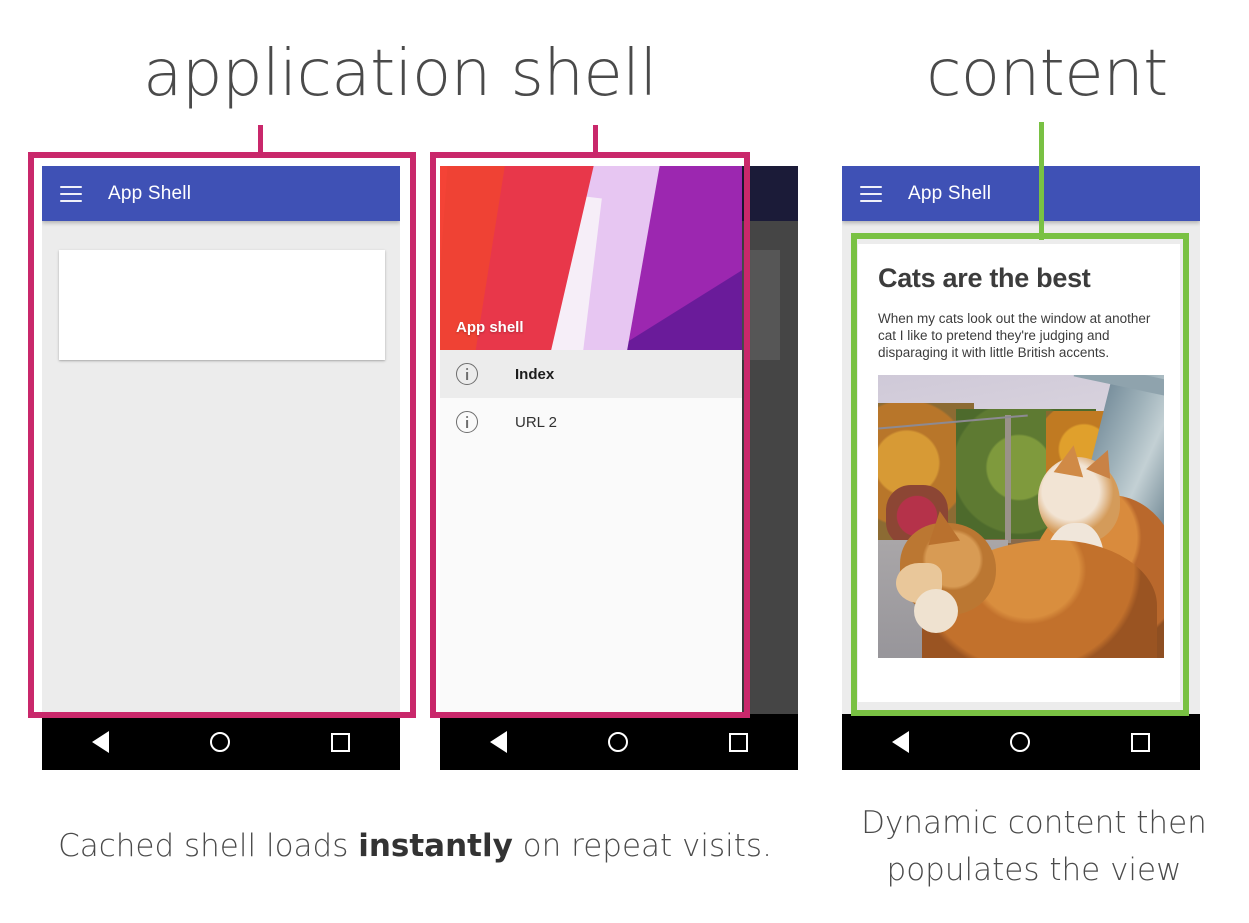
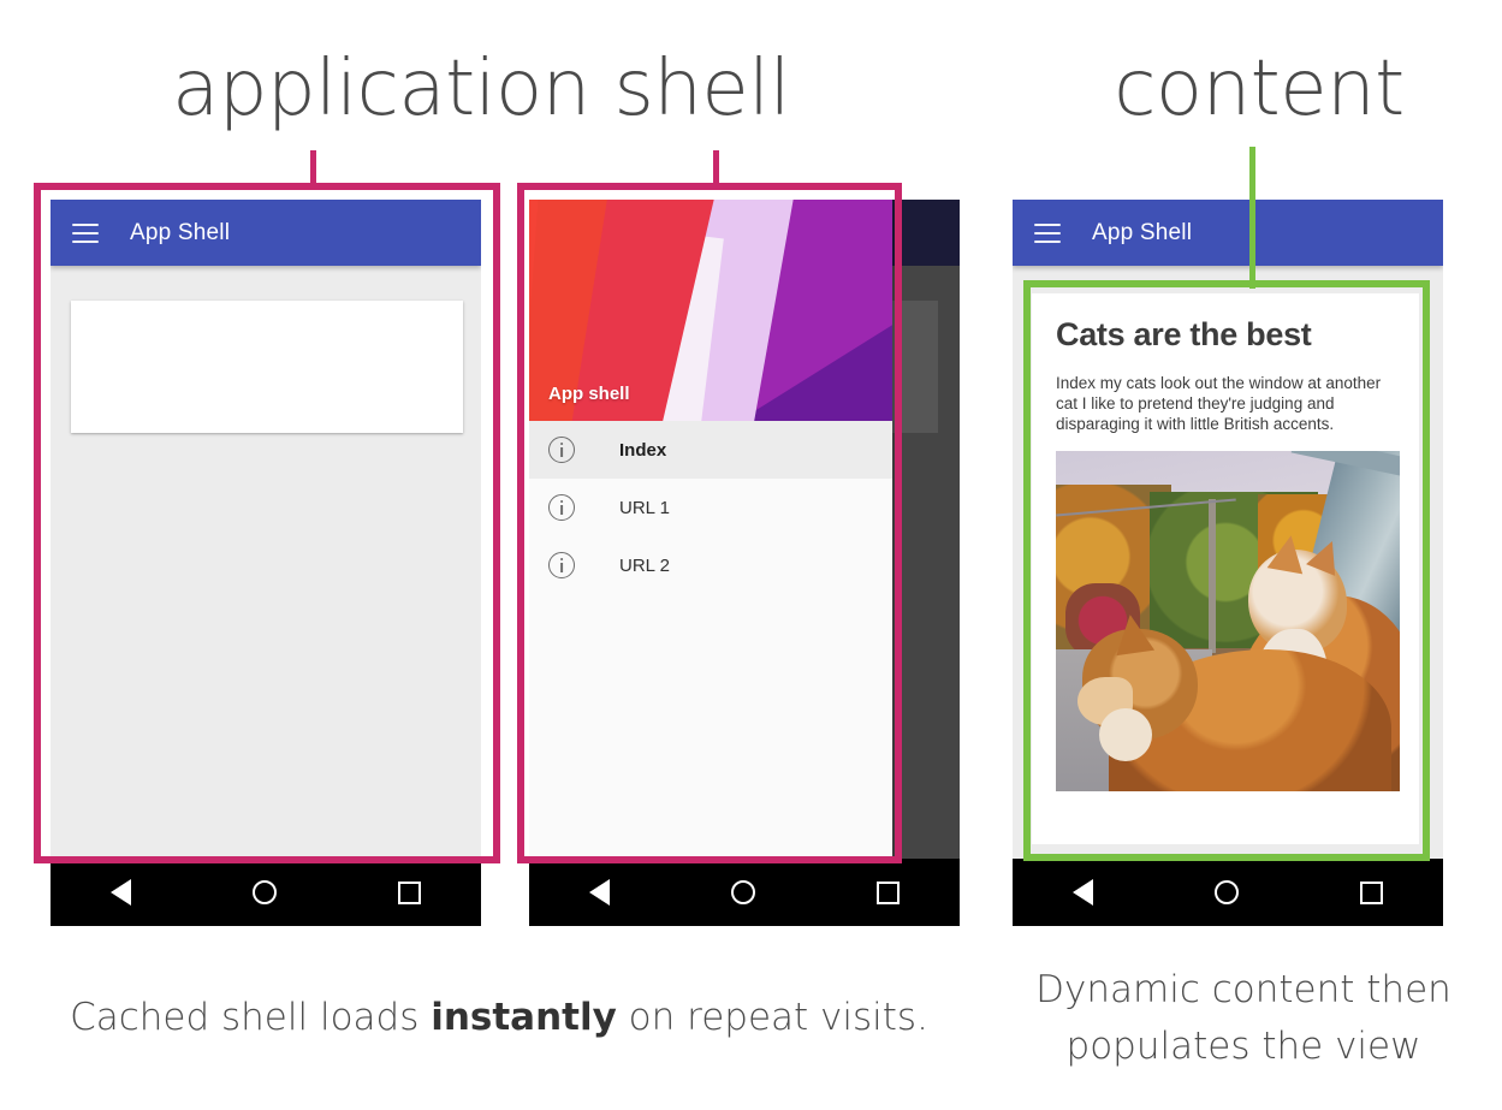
  application shell
  content
  App Shell
  App shell
  Index
+ URL 1
  URL 2
  App Shell
  Cats are the best
- When my cats look out the window at another cat I like to pretend they're judging and disparaging it with little British accents.
+ Index my cats look out the window at another cat I like to pretend they're judging and disparaging it with little British accents.
  Cached shell loads instantly on repeat visits.
  Dynamic content then
  populates the view
